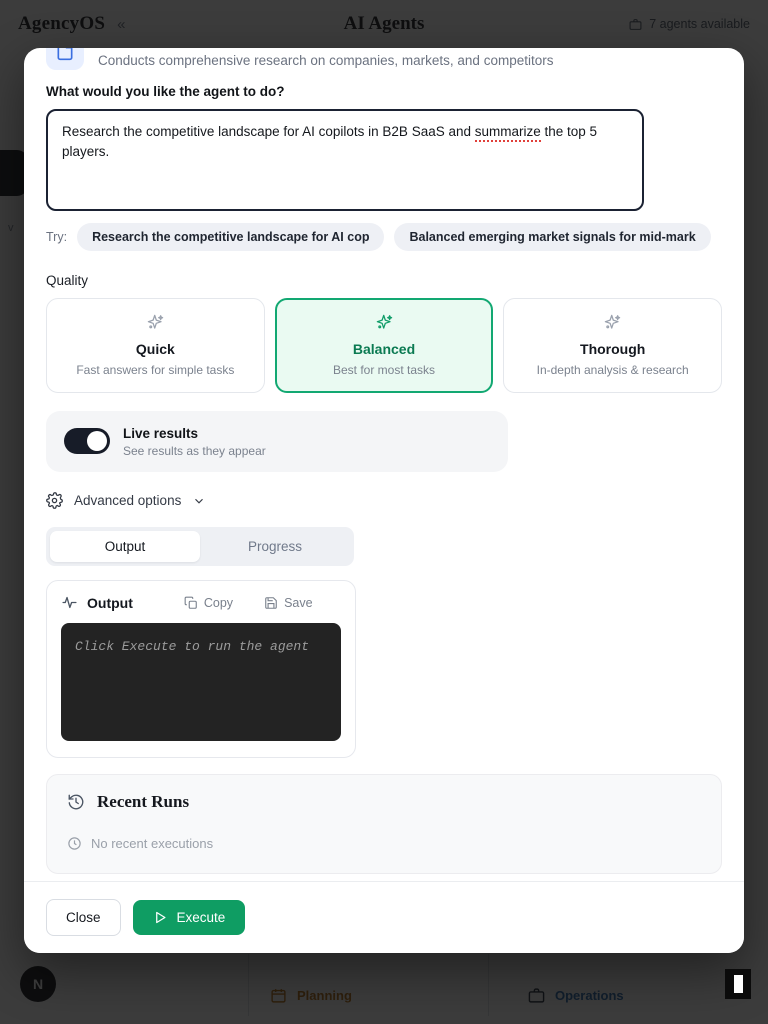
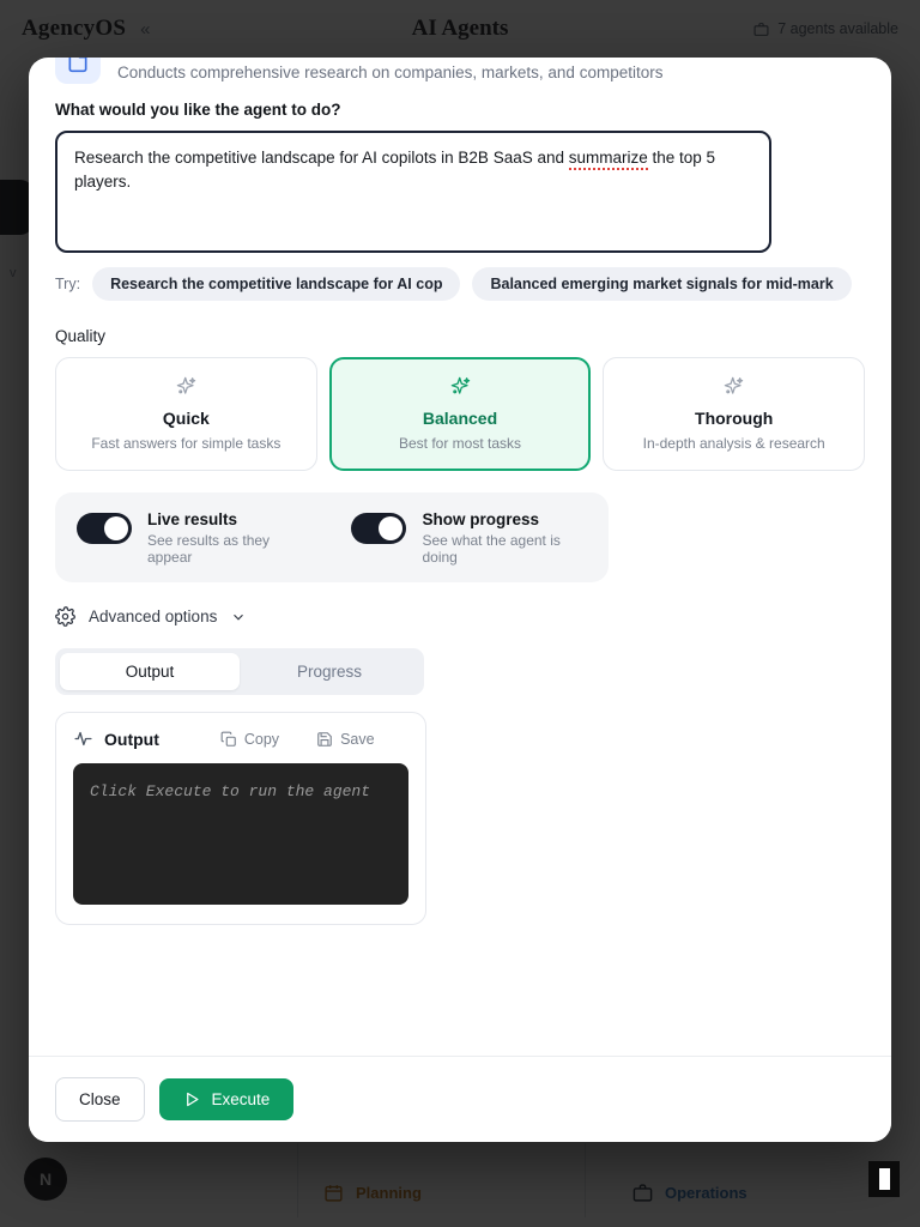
  AgencyOS
  «
  AI Agents
  7 agents available
  N
  Planning
  Operations
  Conducts comprehensive research on companies, markets, and competitors
  What would you like the agent to do?
  Research the competitive landscape for AI copilots in B2B SaaS and summarize the top 5 players.
  Try:
  Research the competitive landscape for AI cop
  Balanced emerging market signals for mid-mark
  Quality
  Quick
  Fast answers for simple tasks
  Balanced
  Best for most tasks
  Thorough
  In-depth analysis & research
  Live results
  See results as they appear
+ Show progress
+ See what the agent is doing
  Advanced options
  Output
  Progress
  Output
  Copy
  Save
  Click Execute to run the agent
- Recent Runs
- No recent executions
  Close
  Execute
